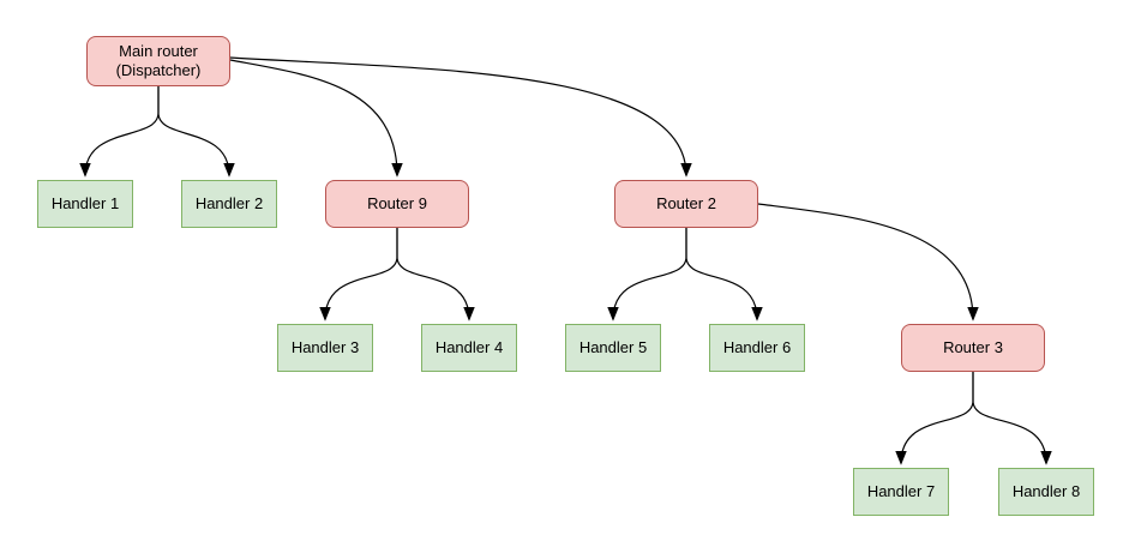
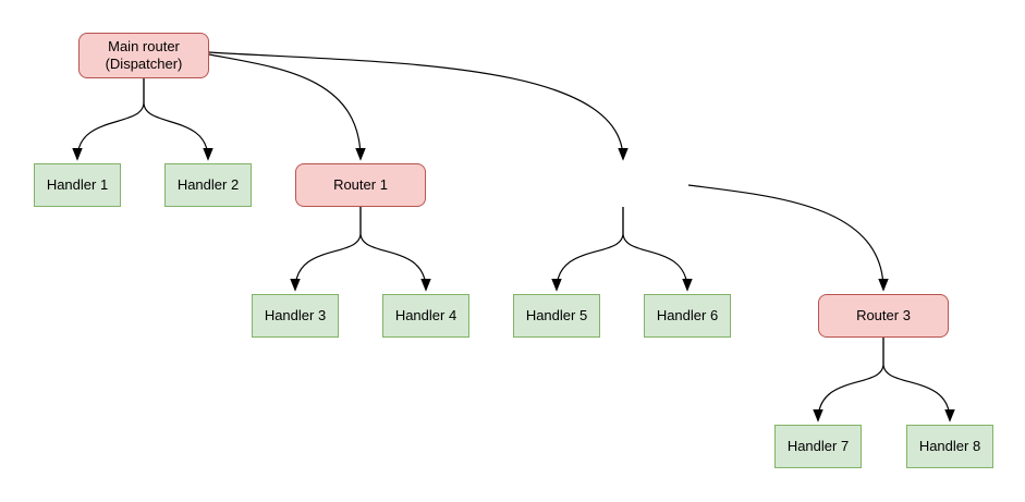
  Main router
  (Dispatcher)
  Handler 1
  Handler 2
- Router 9
+ Router 1
- Router 2
  Handler 3
  Handler 4
  Handler 5
  Handler 6
  Router 3
  Handler 7
  Handler 8
